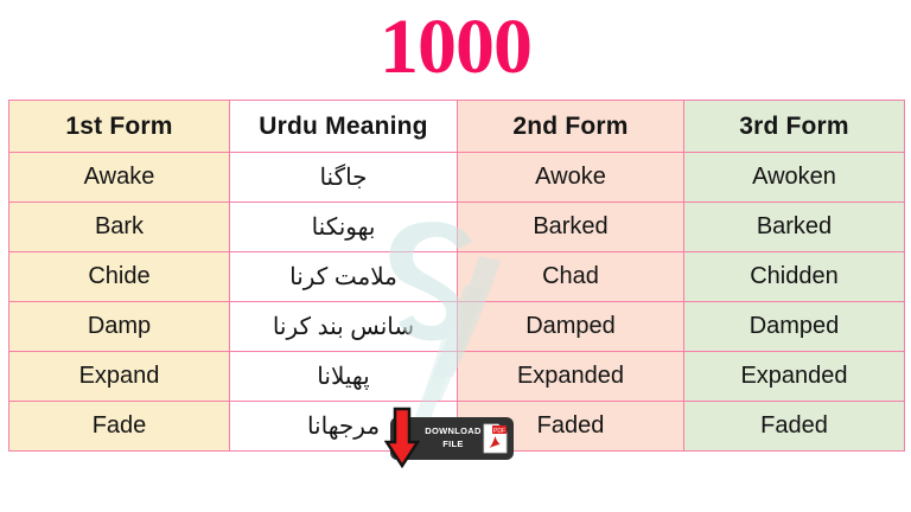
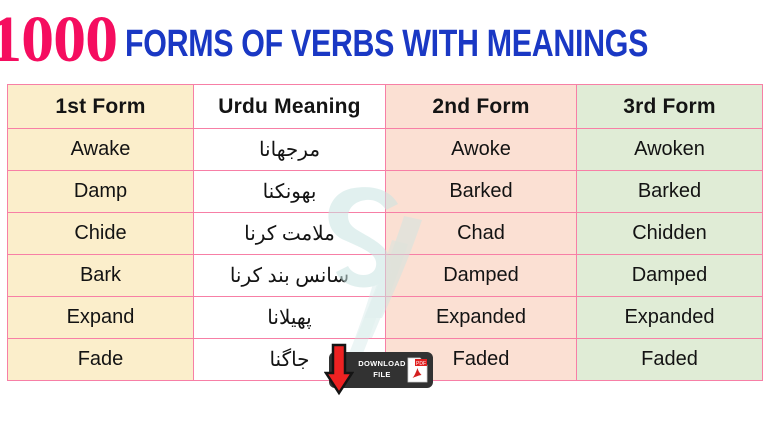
  1000
+ FORMS OF VERBS WITH MEANINGS
  1st Form	Urdu Meaning	2nd Form	3rd Form
- Awake	جاگنا	Awoke	Awoken
+ Awake	مرجھانا	Awoke	Awoken
- Bark	بھونکنا	Barked	Barked
+ Damp	بھونکنا	Barked	Barked
  Chide	ملامت کرنا	Chad	Chidden
- Damp	سانس بند کرنا	Damped	Damped
+ Bark	سانس بند کرنا	Damped	Damped
  Expand	پھیلانا	Expanded	Expanded
- Fade	مرجھانا	Faded	Faded
+ Fade	جاگنا	Faded	Faded
  DOWNLOAD
  FILE
